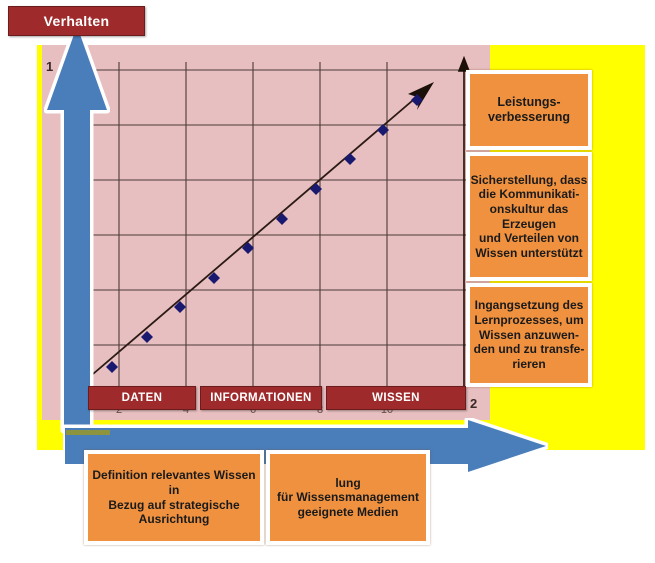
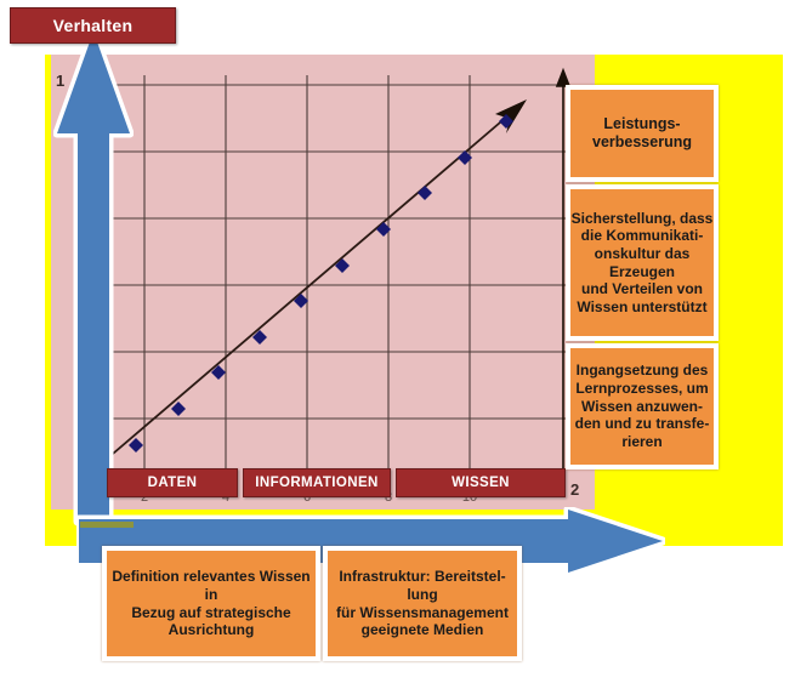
  2
  4
  6
  8
  10
  1
  2
  Verhalten
  DATEN
  INFORMATIONEN
  WISSEN
  Leistungs-
  verbesserung
  Sicherstellung, dass
  die Kommunikati-
  onskultur das
  Erzeugen
  und Verteilen von
  Wissen unterstützt
  Ingangsetzung des
  Lernprozesses, um
  Wissen anzuwen-
  den und zu transfe-
  rieren
  Definition relevantes Wissen
  in
  Bezug auf strategische
  Ausrichtung
+ Infrastruktur: Bereitstel-
  lung
  für Wissensmanagement
  geeignete Medien
